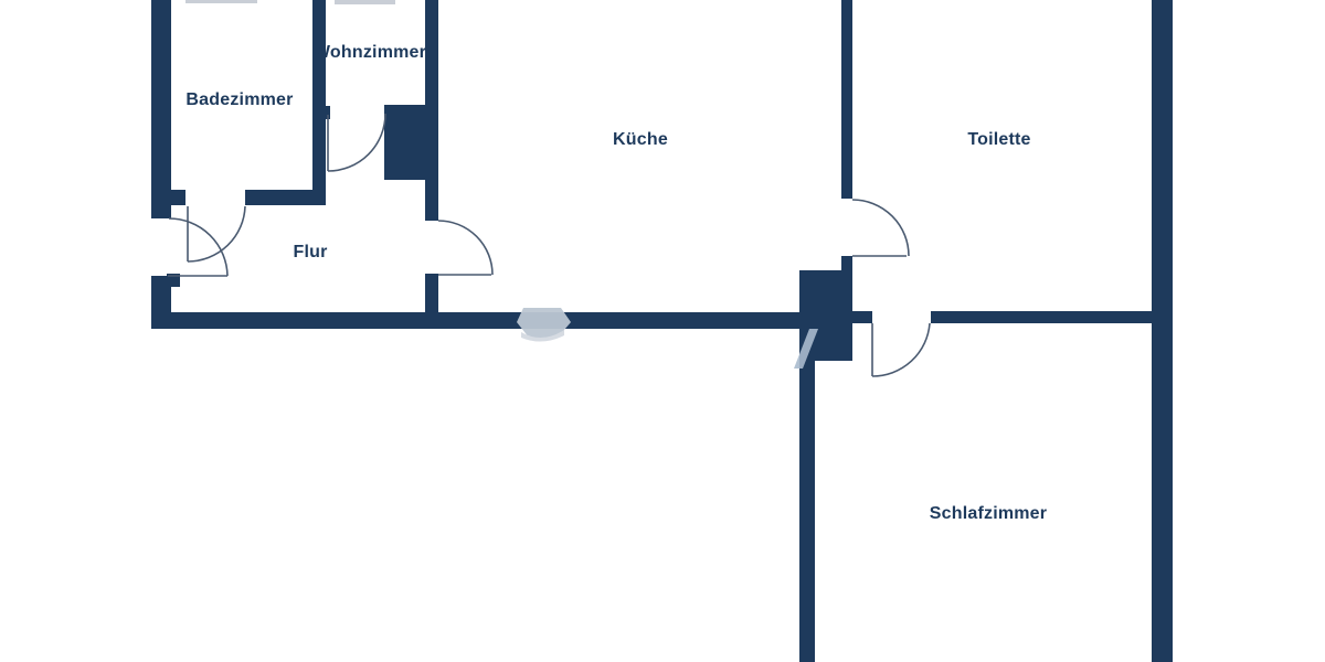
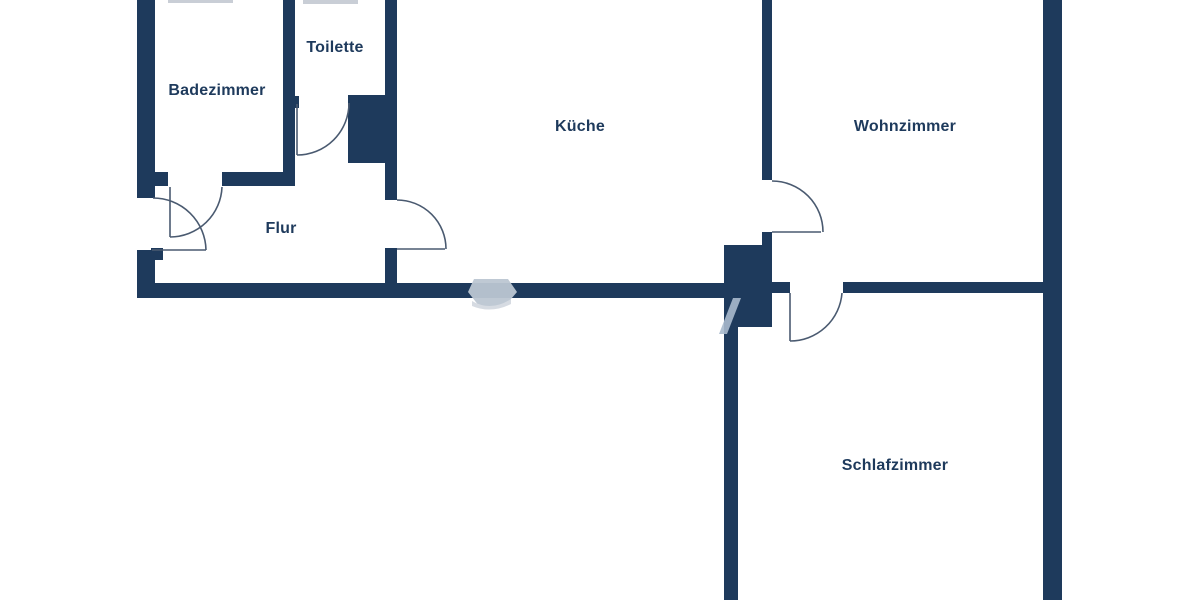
  Badezimmer
- Wohnzimmer
+ Toilette
  Flur
  Küche
- Toilette
+ Wohnzimmer
  Schlafzimmer
